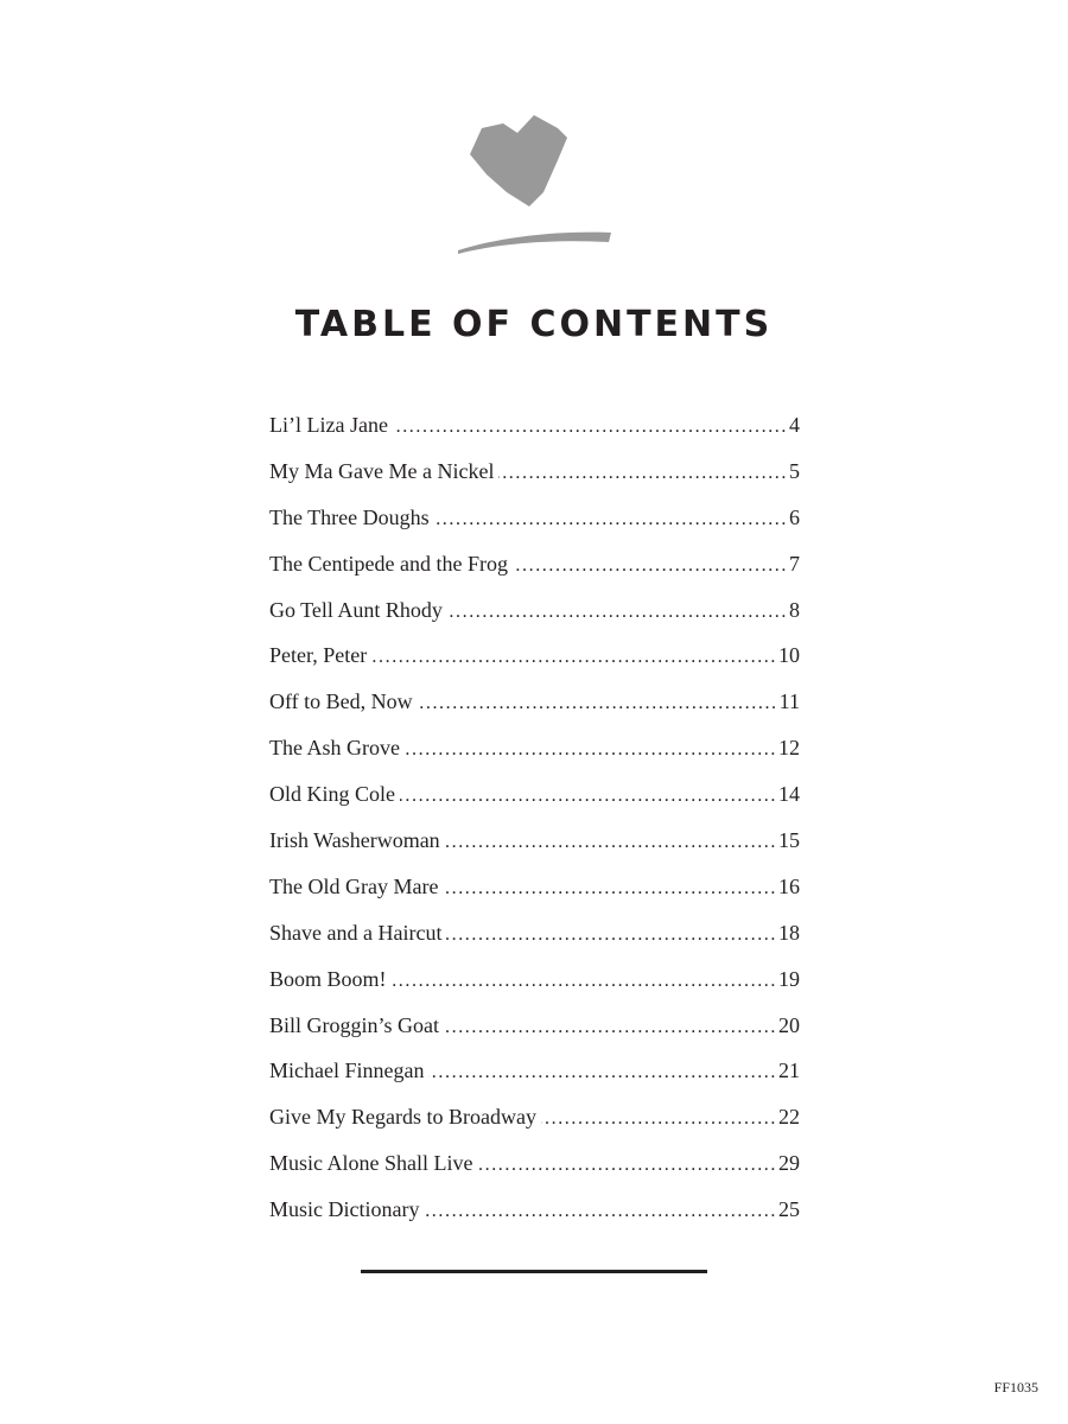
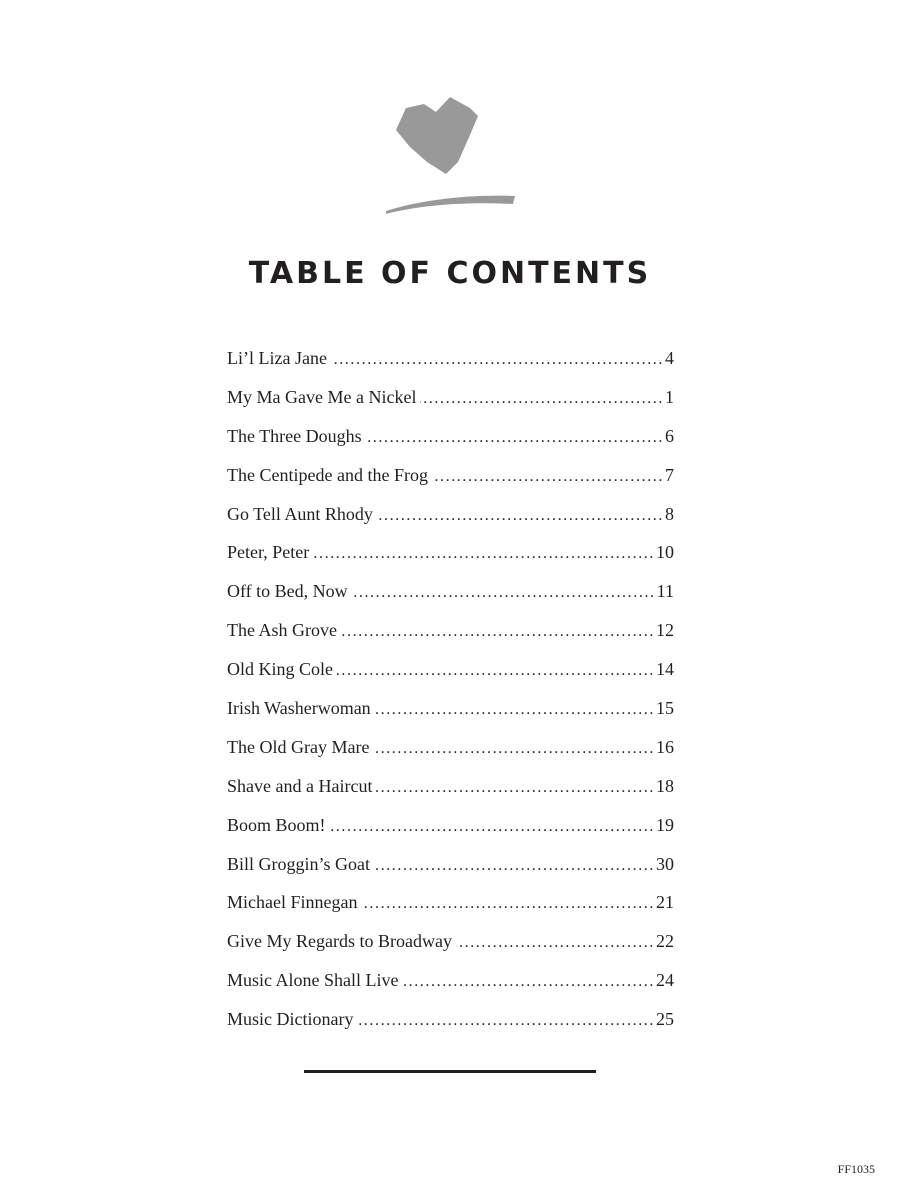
  TABLE OF CONTENTS
  Li’l Liza Jane
  4
  My Ma Gave Me a Nickel
- 5
+ 1
  The Three Doughs
  6
  The Centipede and the Frog
  7
  Go Tell Aunt Rhody
  8
  Peter, Peter
  10
  Off to Bed, Now
  11
  The Ash Grove
  12
  Old King Cole
  14
  Irish Washerwoman
  15
  The Old Gray Mare
  16
  Shave and a Haircut
  18
  Boom Boom!
  19
  Bill Groggin’s Goat
- 20
+ 30
  Michael Finnegan
  21
  Give My Regards to Broadway
  22
  Music Alone Shall Live
- 29
+ 24
  Music Dictionary
  25
  FF1035
